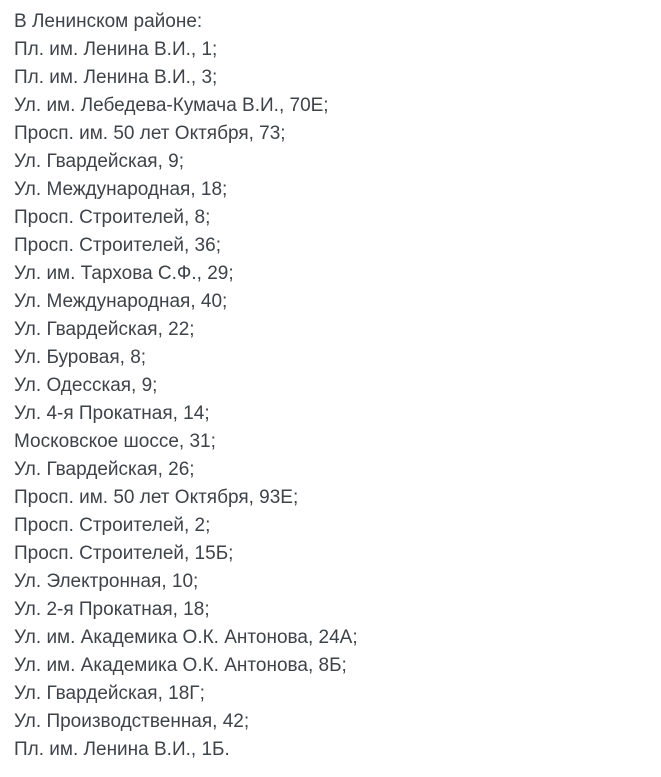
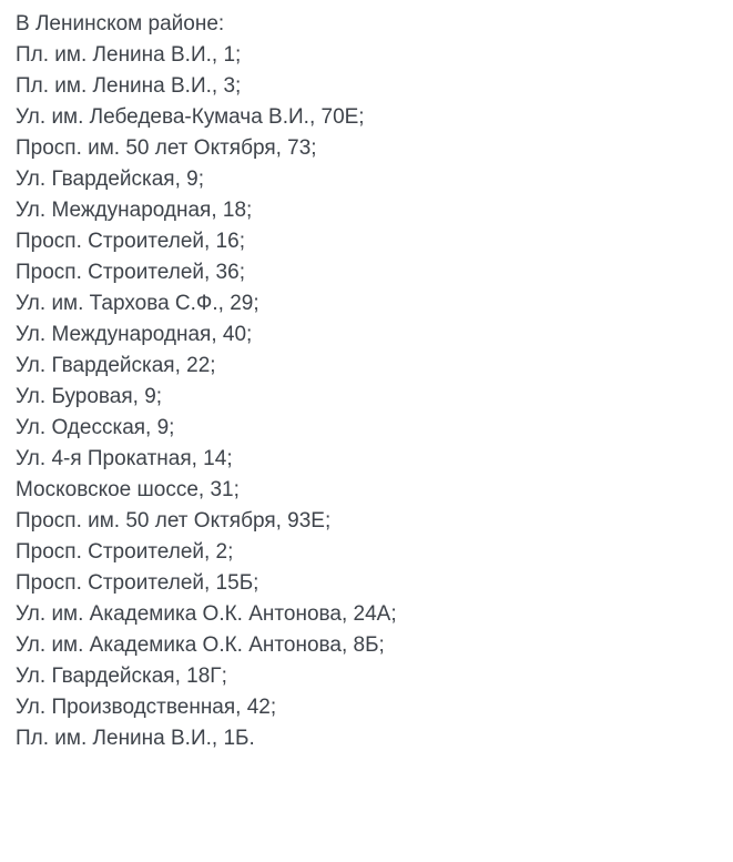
  В Ленинском районе:
  Пл. им. Ленина В.И., 1;
  Пл. им. Ленина В.И., 3;
  Ул. им. Лебедева-Кумача В.И., 70Е;
  Просп. им. 50 лет Октября, 73;
  Ул. Гвардейская, 9;
  Ул. Международная, 18;
- Просп. Строителей, 8;
+ Просп. Строителей, 16;
  Просп. Строителей, 36;
  Ул. им. Тархова С.Ф., 29;
  Ул. Международная, 40;
  Ул. Гвардейская, 22;
- Ул. Буровая, 8;
+ Ул. Буровая, 9;
  Ул. Одесская, 9;
  Ул. 4-я Прокатная, 14;
  Московское шоссе, 31;
- Ул. Гвардейская, 26;
  Просп. им. 50 лет Октября, 93Е;
  Просп. Строителей, 2;
  Просп. Строителей, 15Б;
- Ул. Электронная, 10;
- Ул. 2-я Прокатная, 18;
  Ул. им. Академика О.К. Антонова, 24А;
  Ул. им. Академика О.К. Антонова, 8Б;
  Ул. Гвардейская, 18Г;
  Ул. Производственная, 42;
  Пл. им. Ленина В.И., 1Б.
